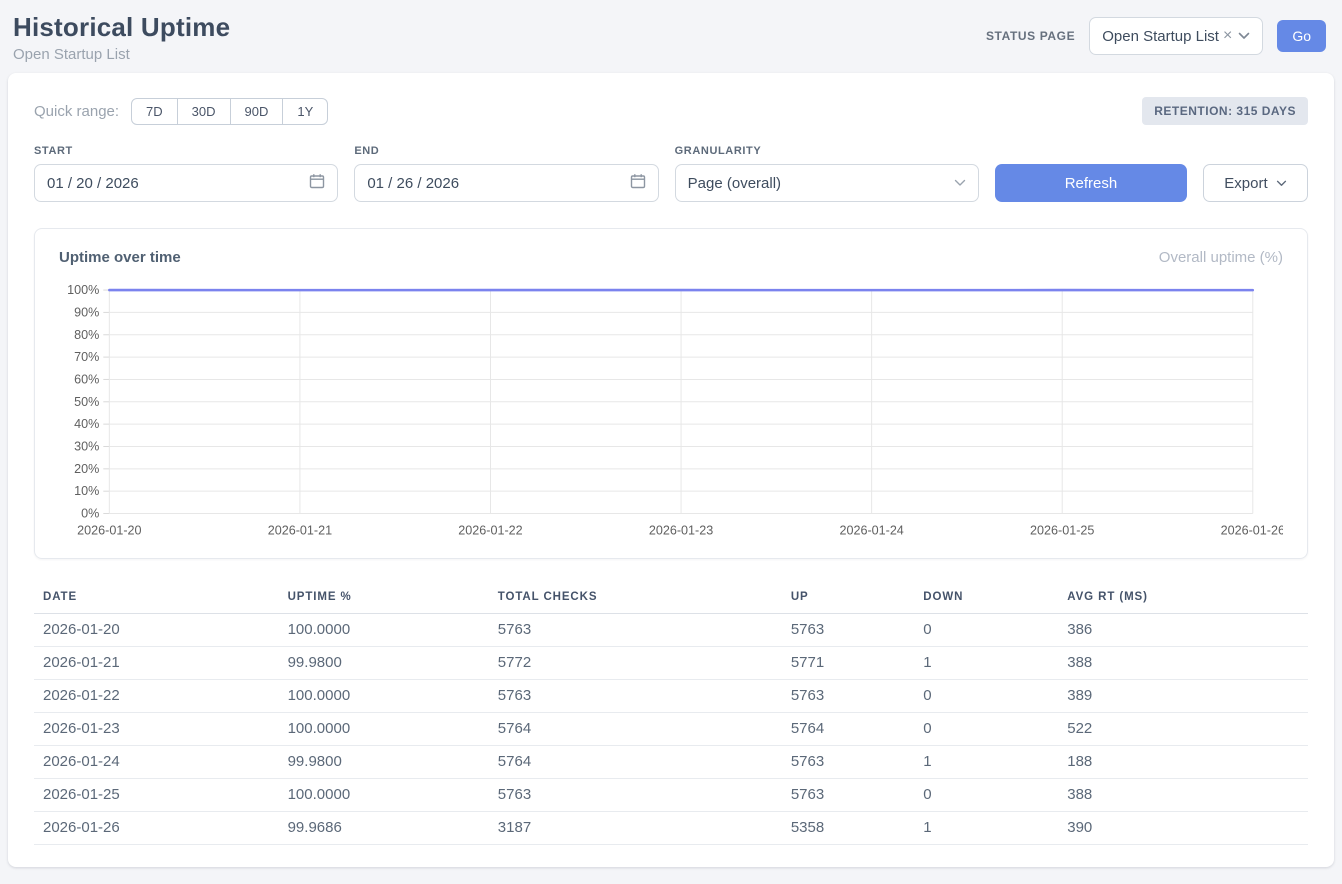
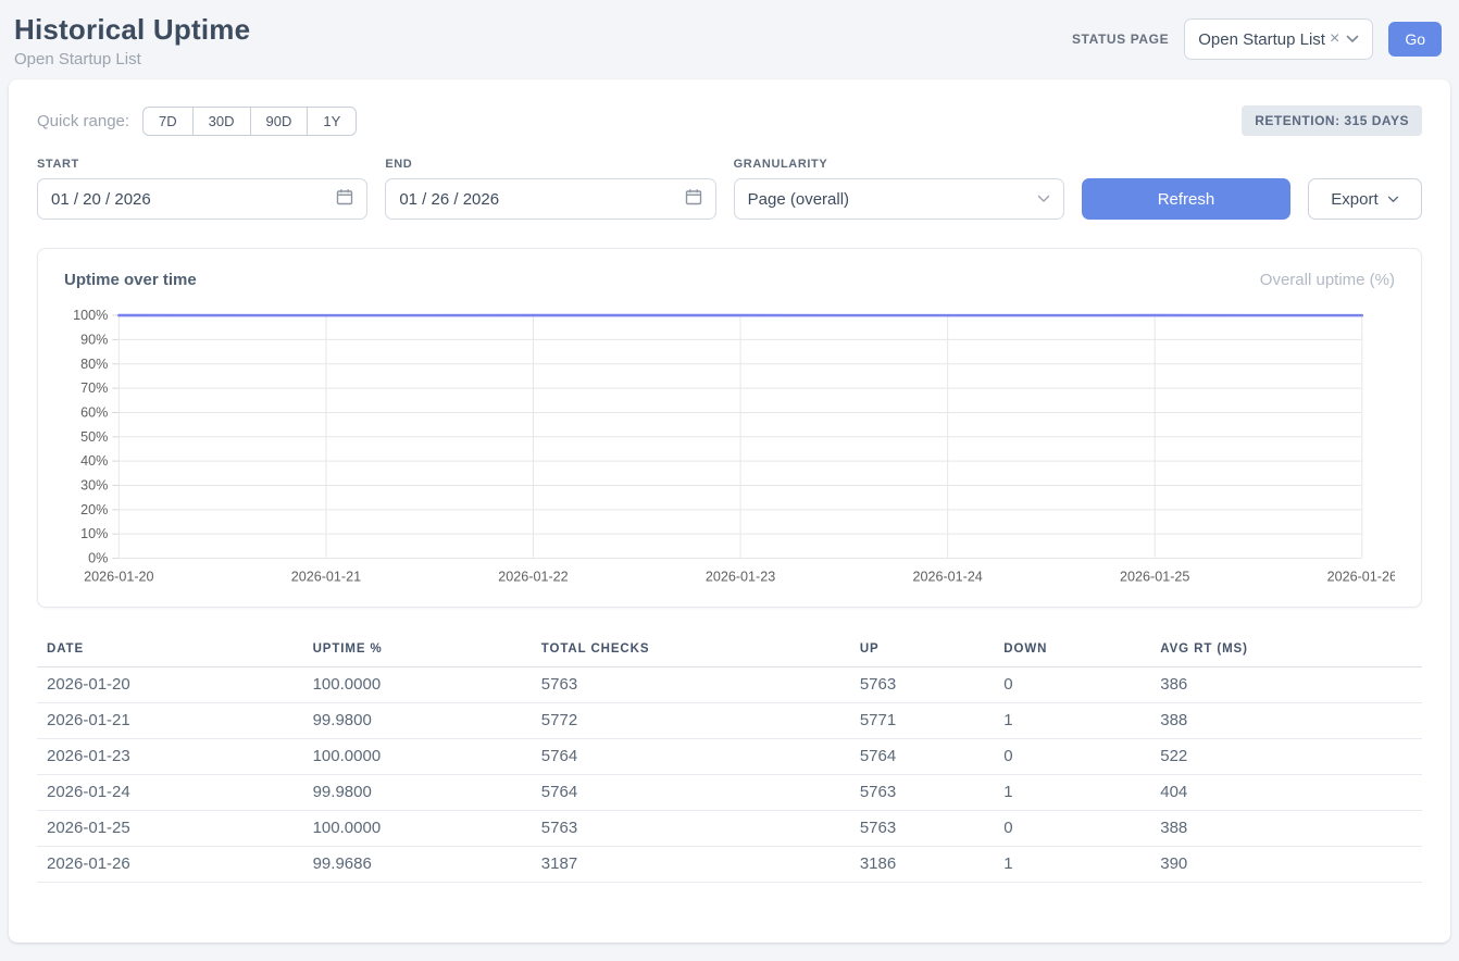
  Historical Uptime
  Open Startup List
  STATUS PAGE
  Open Startup List
  ×
  Go
  Quick range:
  7D
  30D
  90D
  1Y
  RETENTION: 315 DAYS
  START
  01 / 20 / 2026
  END
  01 / 26 / 2026
  GRANULARITY
  Page (overall)
  Refresh
  Export
  Uptime over time
  Overall uptime (%)
  0%
  10%
  20%
  30%
  40%
  50%
  60%
  70%
  80%
  90%
  100%
  2026-01-20
  2026-01-21
  2026-01-22
  2026-01-23
  2026-01-24
  2026-01-25
  2026-01-26
  DATE	UPTIME %	TOTAL CHECKS	UP	DOWN	AVG RT (MS)
  2026-01-20	100.0000	5763	5763	0	386
  2026-01-21	99.9800	5772	5771	1	388
- 2026-01-22	100.0000	5763	5763	0	389
  2026-01-23	100.0000	5764	5764	0	522
- 2026-01-24	99.9800	5764	5763	1	188
+ 2026-01-24	99.9800	5764	5763	1	404
  2026-01-25	100.0000	5763	5763	0	388
- 2026-01-26	99.9686	3187	5358	1	390
+ 2026-01-26	99.9686	3187	3186	1	390
